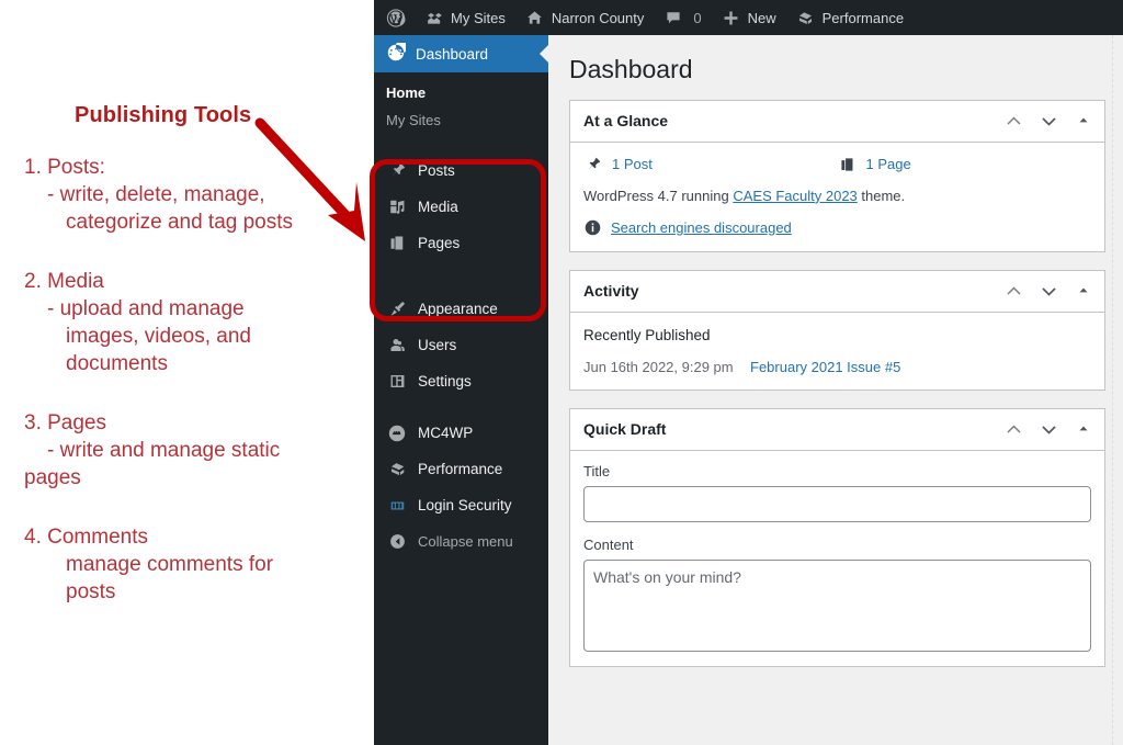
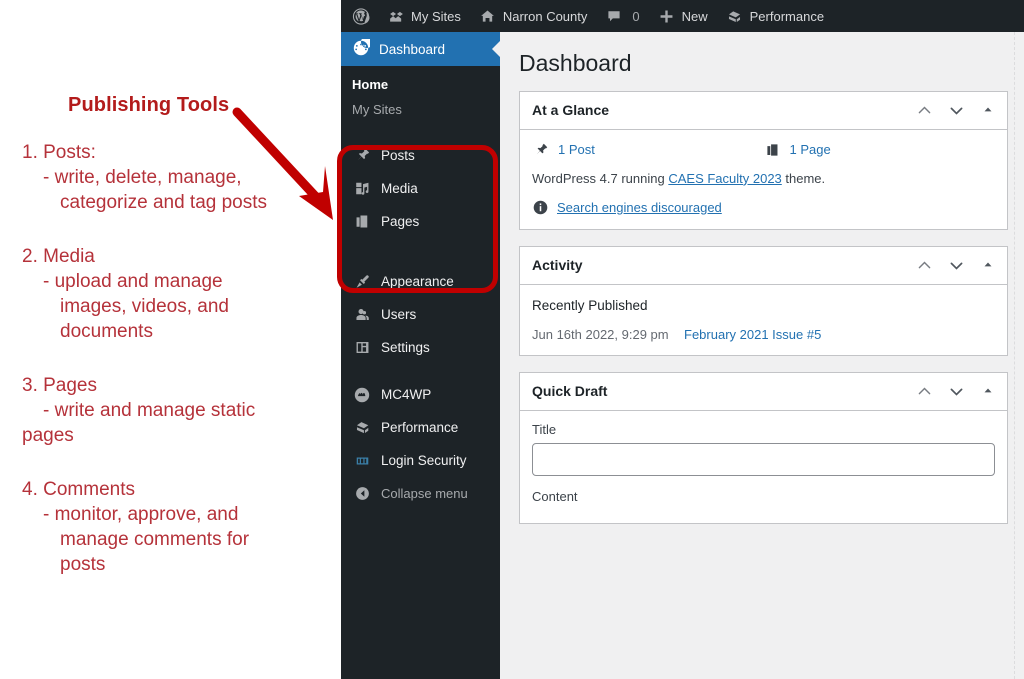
  Publishing Tools
  1. Posts:
  - write, delete, manage,
  categorize and tag posts
  2. Media
  - upload and manage
  images, videos, and
  documents
  3. Pages
  - write and manage static
  pages
  4. Comments
+ - monitor, approve, and
  manage comments for
  posts
  My Sites
  Narron County
  0
  New
  Performance
  Dashboard
  Home
  My Sites
  Posts
  Media
  Pages
  Appearance
  Users
  Settings
  MC4WP
  Performance
  Login Security
  Collapse menu
  Dashboard
  At a Glance
  1 Post
  1 Page
  WordPress 4.7 running CAES Faculty 2023 theme.
  Search engines discouraged
  Activity
  Recently Published
  Jun 16th 2022, 9:29 pm
  February 2021 Issue #5
  Quick Draft
  Title
  Content
- What's on your mind?
